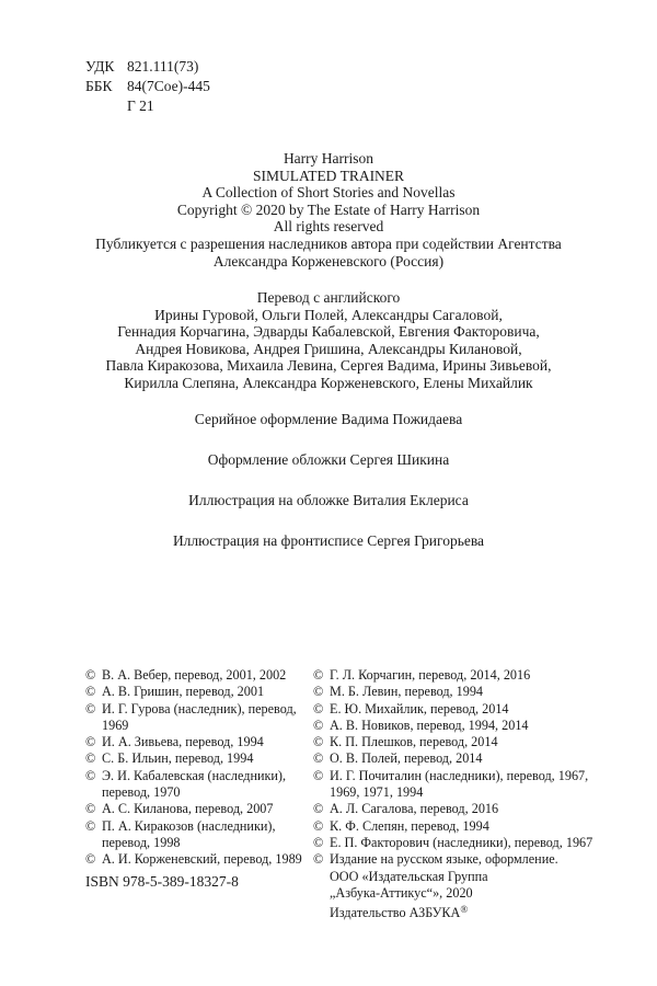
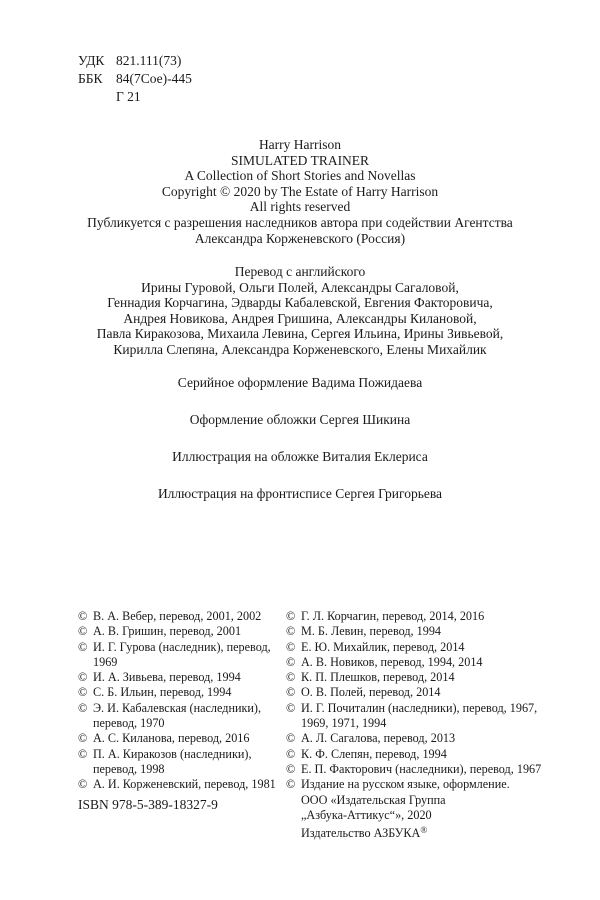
  УДК
  821.111(73)
  ББК
  84(7Сое)-445
  Г 21
  Harry Harrison
  SIMULATED TRAINER
  A Collection of Short Stories and Novellas
  Copyright © 2020 by The Estate of Harry Harrison
  All rights reserved
  Публикуется с разрешения наследников автора при содействии Агентства
  Александра Корженевского (Россия)
  Перевод с английского
  Ирины Гуровой, Ольги Полей, Александры Сагаловой,
  Геннадия Корчагина, Эдварды Кабалевской, Евгения Факторовича,
  Андрея Новикова, Андрея Гришина, Александры Килановой,
- Павла Киракозова, Михаила Левина, Сергея Вадима, Ирины Зивьевой,
+ Павла Киракозова, Михаила Левина, Сергея Ильина, Ирины Зивьевой,
  Кирилла Слепяна, Александра Корженевского, Елены Михайлик
  Серийное оформление Вадима Пожидаева
  Оформление обложки Сергея Шикина
  Иллюстрация на обложке Виталия Еклериса
  Иллюстрация на фронтисписе Сергея Григорьева
  ©
  В. А. Вебер, перевод, 2001, 2002
  ©
  А. В. Гришин, перевод, 2001
  ©
  И. Г. Гурова (наследник), перевод,
  1969
  ©
  И. А. Зивьева, перевод, 1994
  ©
  С. Б. Ильин, перевод, 1994
  ©
  Э. И. Кабалевская (наследники),
  перевод, 1970
  ©
- А. С. Киланова, перевод, 2007
+ А. С. Киланова, перевод, 2016
  ©
  П. А. Киракозов (наследники),
  перевод, 1998
  ©
- А. И. Корженевский, перевод, 1989
+ А. И. Корженевский, перевод, 1981
  ©
  Г. Л. Корчагин, перевод, 2014, 2016
  ©
  М. Б. Левин, перевод, 1994
  ©
  Е. Ю. Михайлик, перевод, 2014
  ©
  А. В. Новиков, перевод, 1994, 2014
  ©
  К. П. Плешков, перевод, 2014
  ©
  О. В. Полей, перевод, 2014
  ©
  И. Г. Почиталин (наследники), перевод, 1967,
  1969, 1971, 1994
  ©
- А. Л. Сагалова, перевод, 2016
+ А. Л. Сагалова, перевод, 2013
  ©
  К. Ф. Слепян, перевод, 1994
  ©
  Е. П. Факторович (наследники), перевод, 1967
  ©
  Издание на русском языке, оформление.
  ООО «Издательская Группа
  „Азбука-Аттикус“», 2020
  Издательство АЗБУКА®
- ISBN 978-5-389-18327-8
+ ISBN 978-5-389-18327-9
